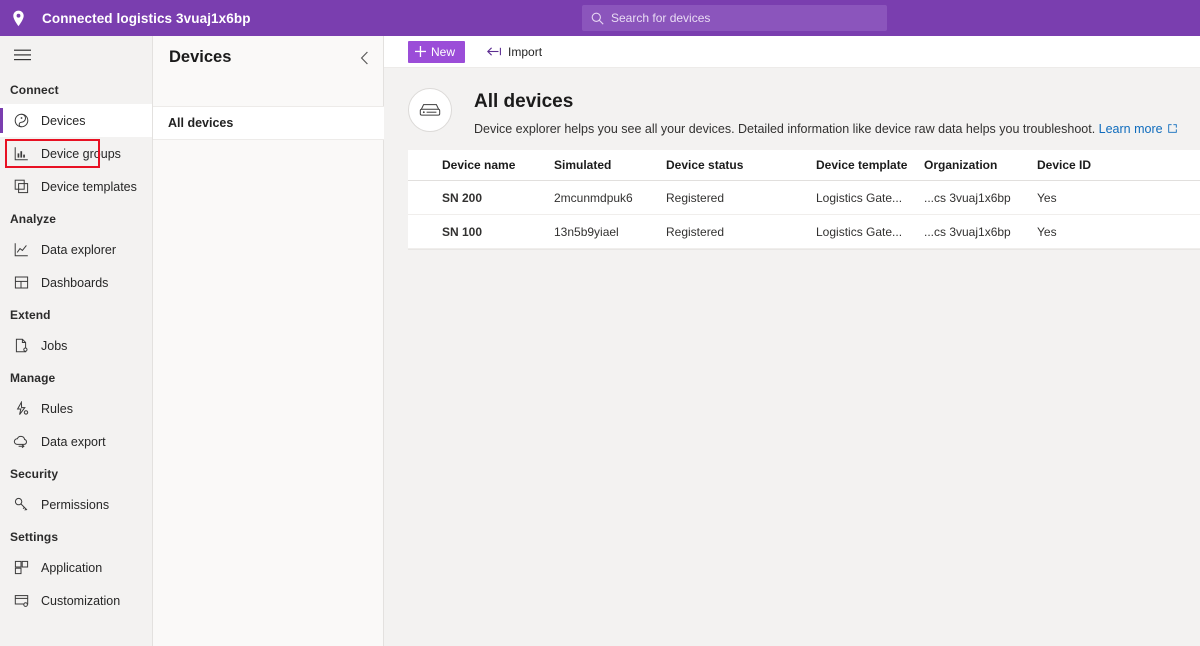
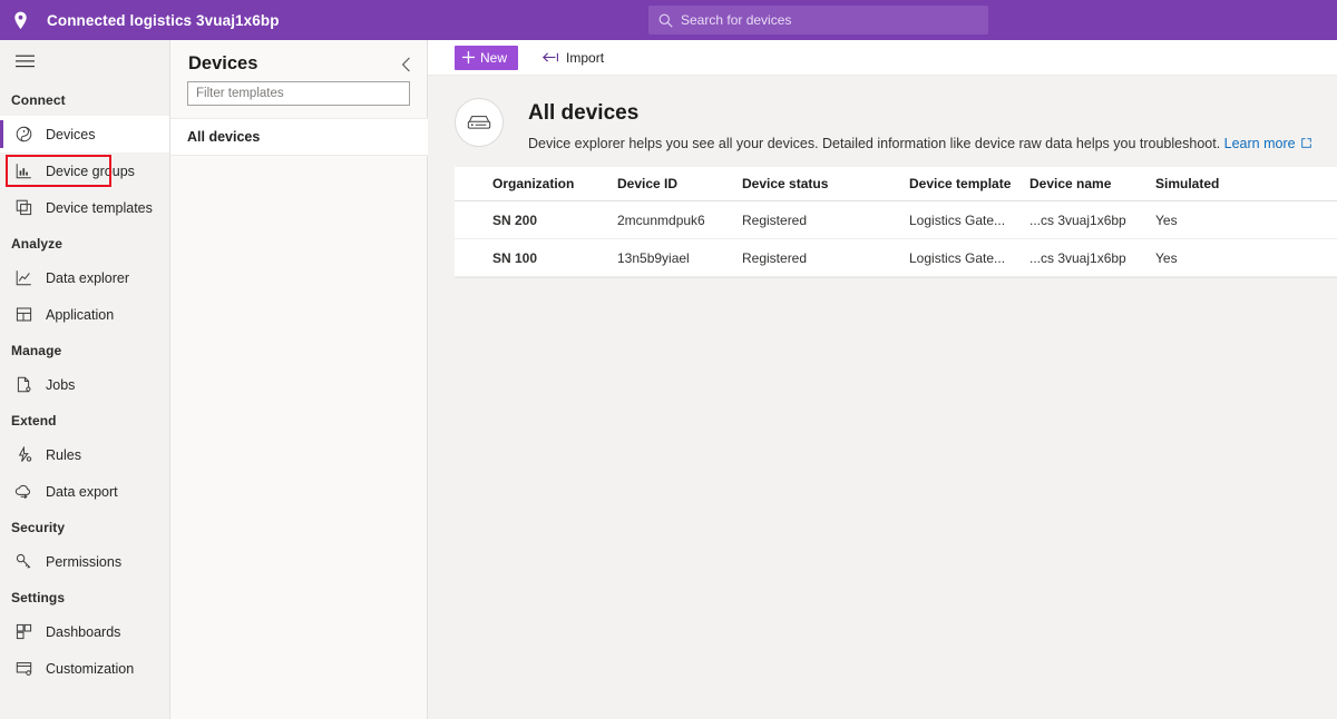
  Connected logistics 3vuaj1x6bp
  Search for devices
  Connect
  Devices
  Device groups
  Device templates
  Analyze
  Data explorer
- Dashboards
+ Application
- Extend
+ Manage
  Jobs
- Manage
+ Extend
  Rules
  Data export
  Security
  Permissions
  Settings
- Application
+ Dashboards
  Customization
  Devices
+ Filter templates
  All devices
  New
  Import
  All devices
  Device explorer helps you see all your devices. Detailed information like device raw data helps you troubleshoot. Learn more
- Device name
+ Organization
- Simulated
+ Device ID
  Device status
  Device template
- Organization
+ Device name
- Device ID
+ Simulated
  SN 200
  2mcunmdpuk6
  Registered
  Logistics Gate...
  ...cs 3vuaj1x6bp
  Yes
  SN 100
  13n5b9yiael
  Registered
  Logistics Gate...
  ...cs 3vuaj1x6bp
  Yes
